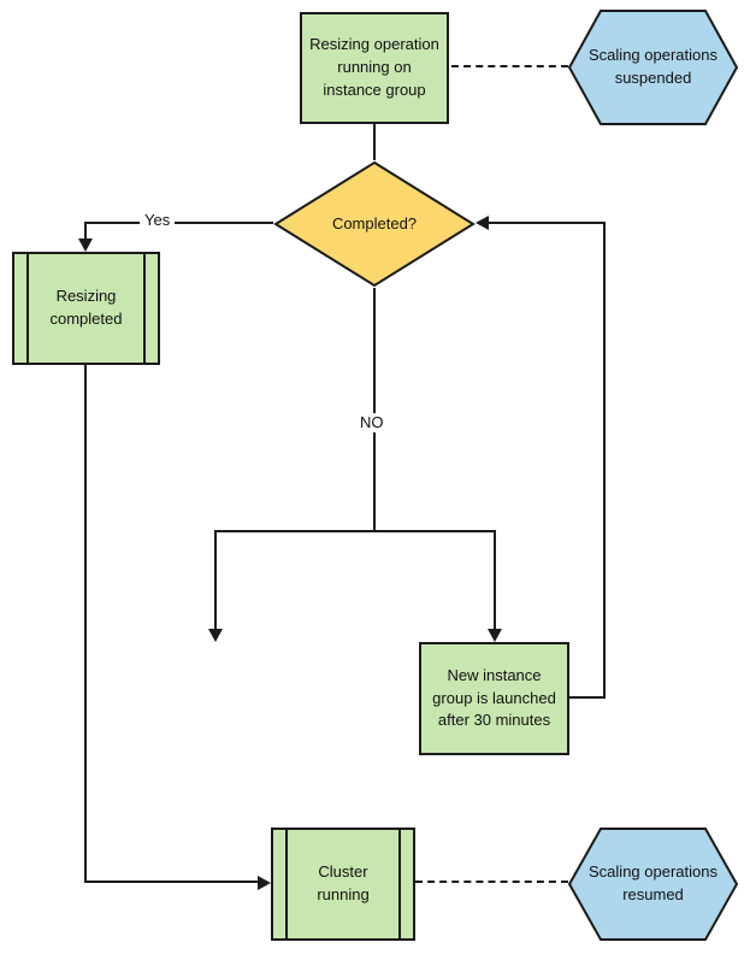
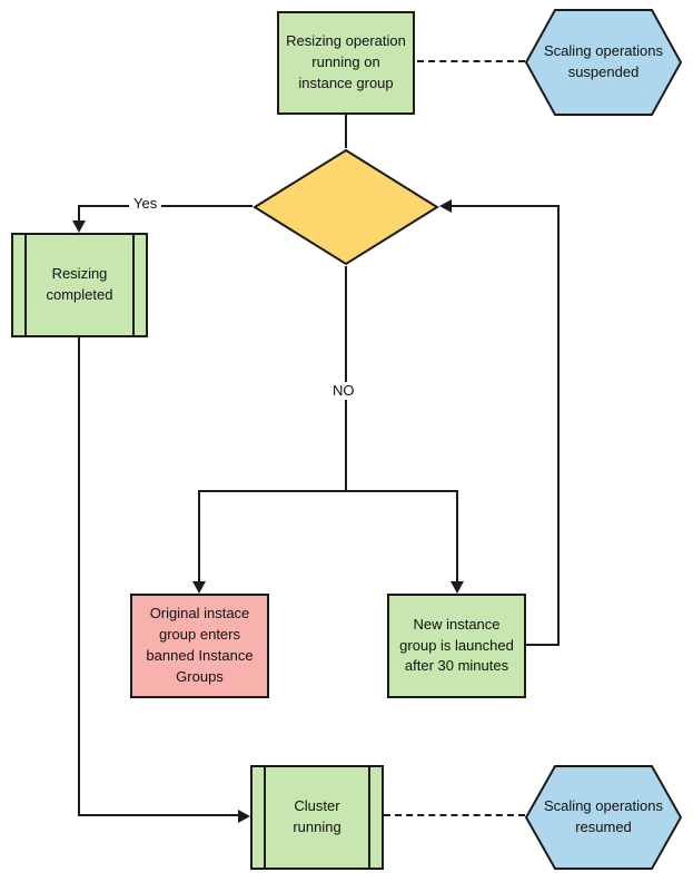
  Yes
  NO
  Resizing operation running on instance group
  Scaling operations suspended
- Completed?
  Resizing completed
+ Original instace group enters banned Instance Groups
  New instance group is launched after 30 minutes
  Cluster running
  Scaling operations resumed
